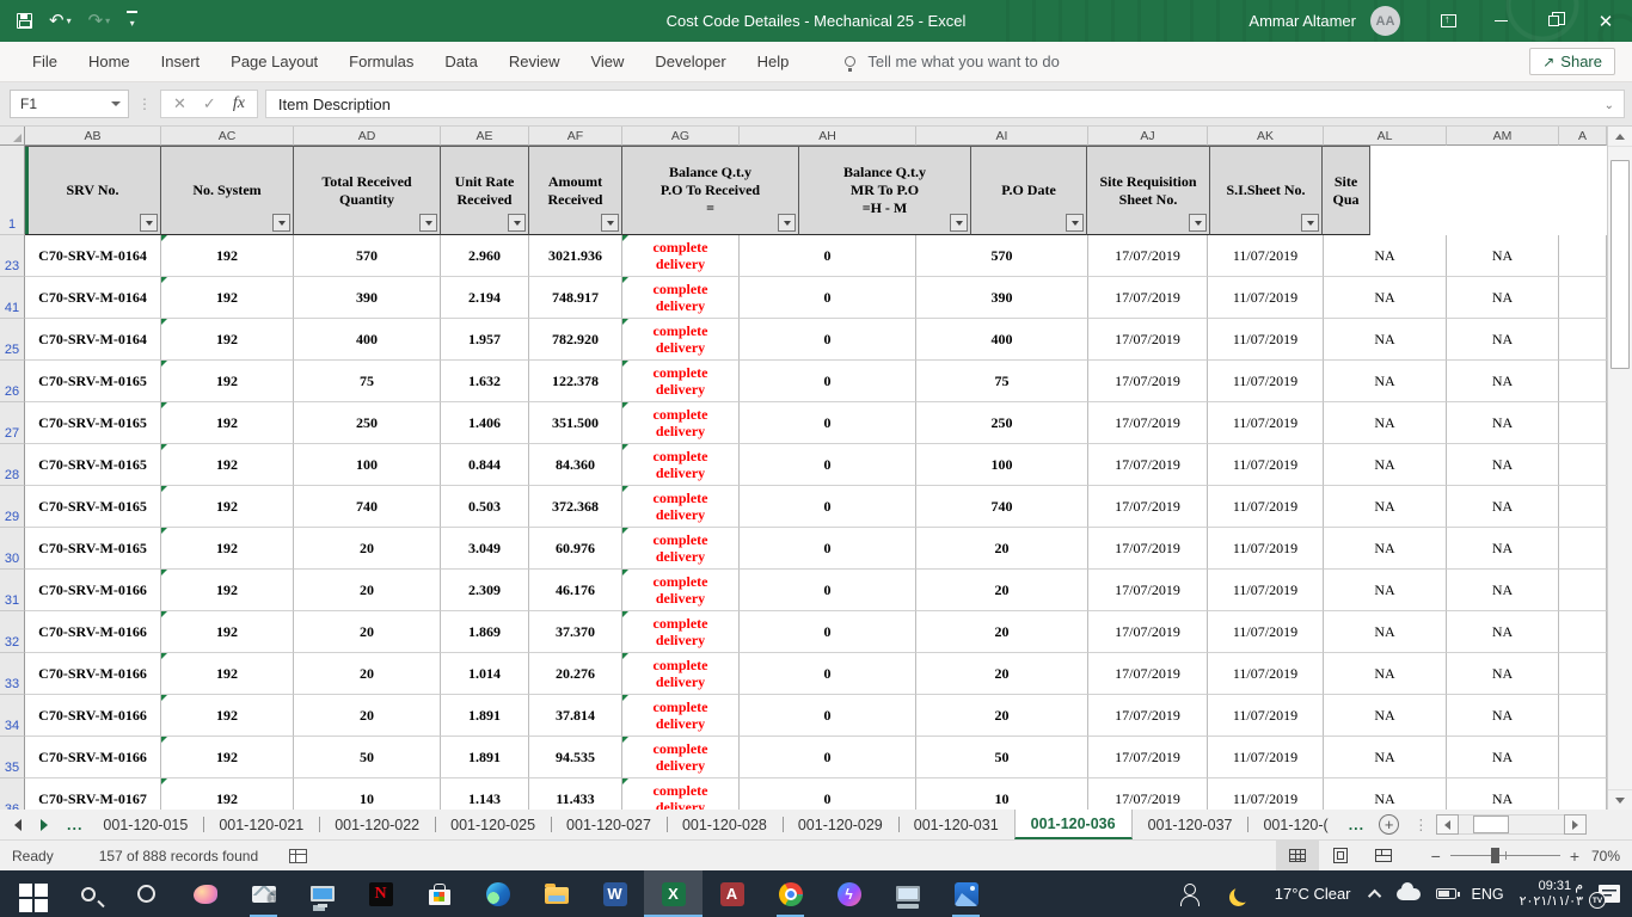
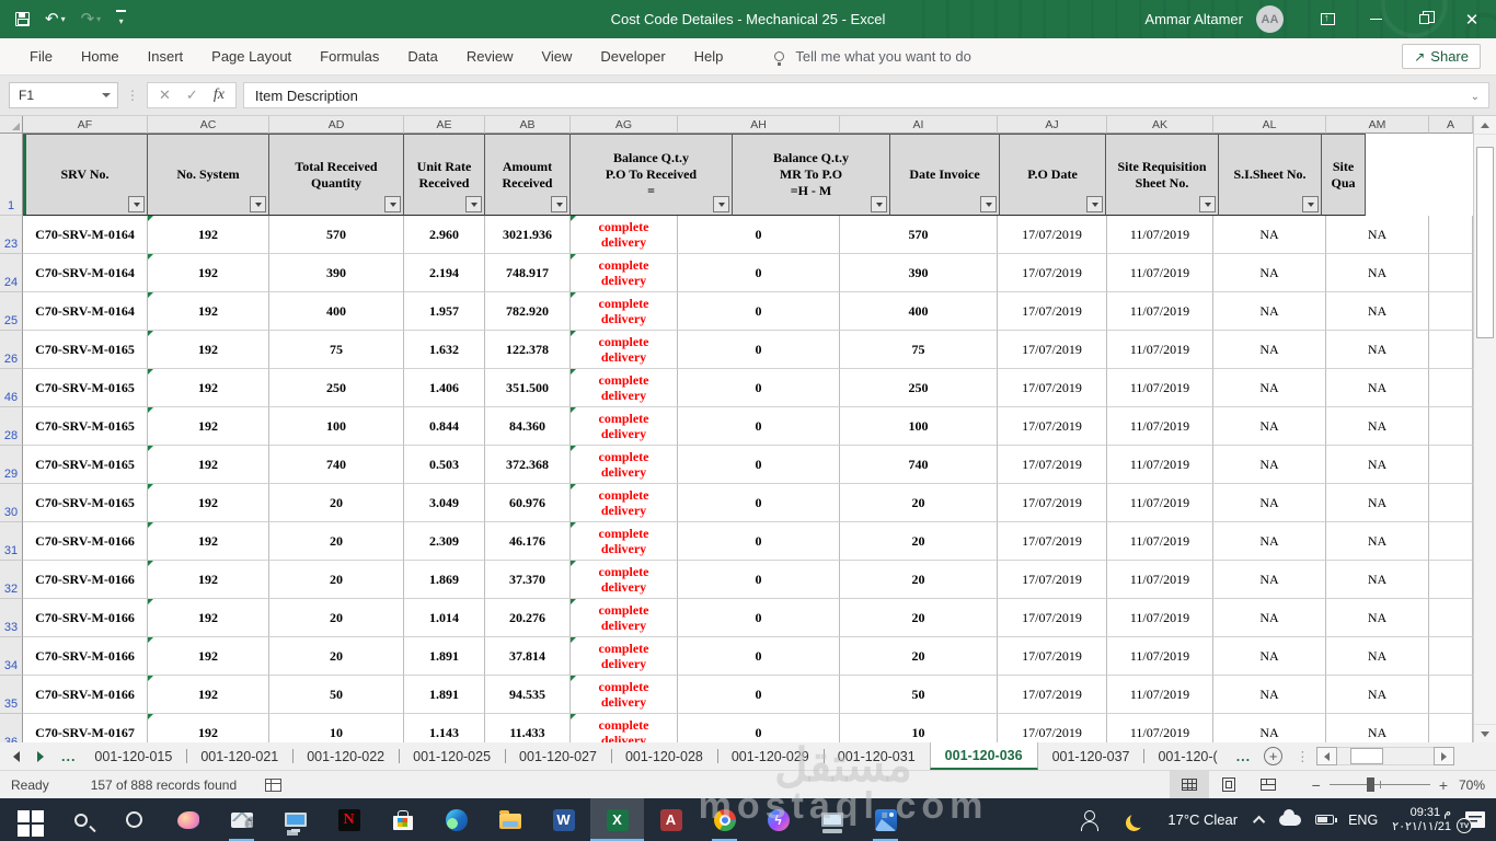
  ↶
  ▾
  ↷
  ▾
  ▾
  Cost Code Detailes - Mechanical 25 - Excel
  Ammar Altamer
  AA
  ✕
  File
  Home
  Insert
  Page Layout
  Formulas
  Data
  Review
  View
  Developer
  Help
  Tell me what you want to do
  ↗
  Share
  F1
  ⋮
  ✕
  ✓
  fx
  Item Description
  ⌄
- AB
+ AF
  AC
  AD
  AE
- AF
+ AB
  AG
  AH
  AI
  AJ
  AK
  AL
  AM
  A
  1
  SRV No.
  No. System
  Total Received
  Quantity
  Unit Rate
  Received
  Amoumt
  Received
  Balance Q.t.y
  P.O To Received
  =
  Balance Q.t.y
  MR To P.O
  =H - M
+ Date Invoice
  P.O Date
  Site Requisition
  Sheet No.
  S.I.Sheet No.
  Site
  Qua
  23
  C70-SRV-M-0164
  192
  570
  2.960
  3021.936
  complete
  delivery
  0
  570
  17/07/2019
  11/07/2019
  NA
  NA
- 41
+ 24
  C70-SRV-M-0164
  192
  390
  2.194
  748.917
  complete
  delivery
  0
  390
  17/07/2019
  11/07/2019
  NA
  NA
  25
  C70-SRV-M-0164
  192
  400
  1.957
  782.920
  complete
  delivery
  0
  400
  17/07/2019
  11/07/2019
  NA
  NA
  26
  C70-SRV-M-0165
  192
  75
  1.632
  122.378
  complete
  delivery
  0
  75
  17/07/2019
  11/07/2019
  NA
  NA
- 27
+ 46
  C70-SRV-M-0165
  192
  250
  1.406
  351.500
  complete
  delivery
  0
  250
  17/07/2019
  11/07/2019
  NA
  NA
  28
  C70-SRV-M-0165
  192
  100
  0.844
  84.360
  complete
  delivery
  0
  100
  17/07/2019
  11/07/2019
  NA
  NA
  29
  C70-SRV-M-0165
  192
  740
  0.503
  372.368
  complete
  delivery
  0
  740
  17/07/2019
  11/07/2019
  NA
  NA
  30
  C70-SRV-M-0165
  192
  20
  3.049
  60.976
  complete
  delivery
  0
  20
  17/07/2019
  11/07/2019
  NA
  NA
  31
  C70-SRV-M-0166
  192
  20
  2.309
  46.176
  complete
  delivery
  0
  20
  17/07/2019
  11/07/2019
  NA
  NA
  32
  C70-SRV-M-0166
  192
  20
  1.869
  37.370
  complete
  delivery
  0
  20
  17/07/2019
  11/07/2019
  NA
  NA
  33
  C70-SRV-M-0166
  192
  20
  1.014
  20.276
  complete
  delivery
  0
  20
  17/07/2019
  11/07/2019
  NA
  NA
  34
  C70-SRV-M-0166
  192
  20
  1.891
  37.814
  complete
  delivery
  0
  20
  17/07/2019
  11/07/2019
  NA
  NA
  35
  C70-SRV-M-0166
  192
  50
  1.891
  94.535
  complete
  delivery
  0
  50
  17/07/2019
  11/07/2019
  NA
  NA
  C70-SRV-M-0167
  192
  10
  1.143
  11.433
  complete
  delivery
  0
  10
  17/07/2019
  11/07/2019
  NA
  NA
  ...
  001-120-015
  001-120-021
  001-120-022
  001-120-025
  001-120-027
  001-120-028
  001-120-029
  001-120-031
  001-120-036
  001-120-037
  001-120-(
  ...
  +
  ⋮
  Ready
  157 of 888 records found
  −
  +
  70%
  N
  W
  X
  A
  ϟ
  17°C Clear
  ENG
  09:31 م
- ٢٠٢١/١١/٠٣
+ ٢٠٢١/١١/21
+ مستقل
+ mostaql.com
